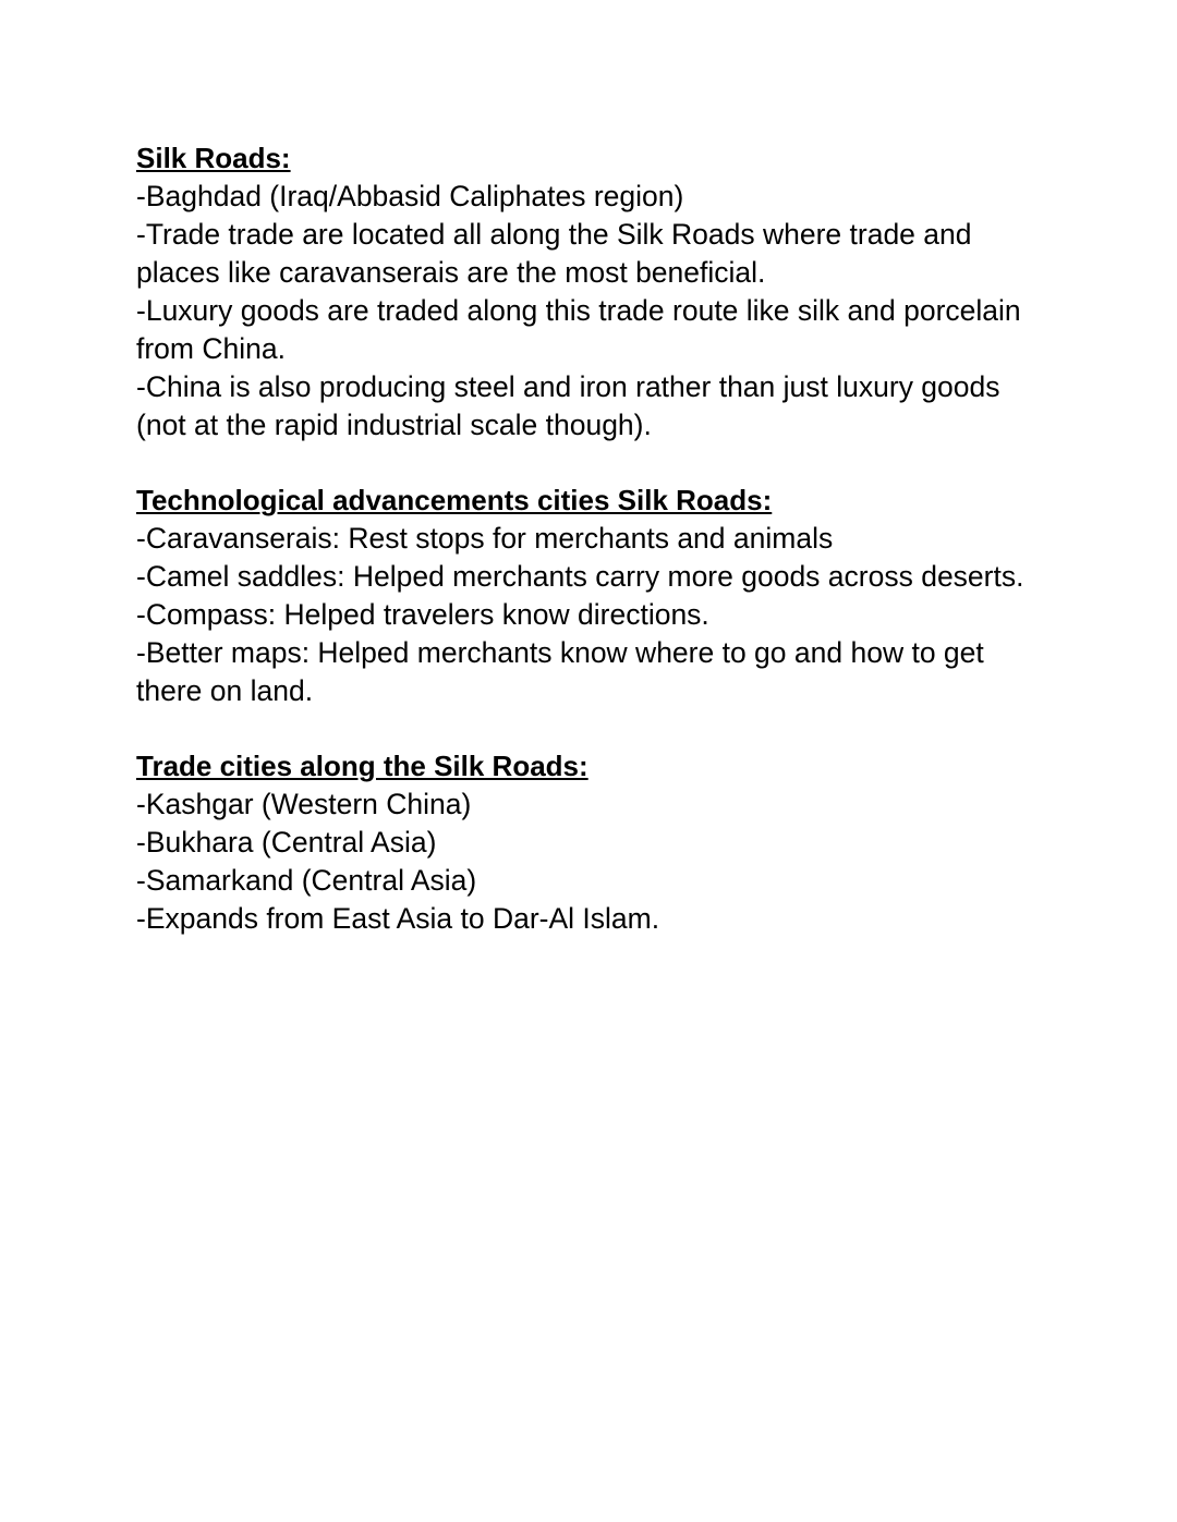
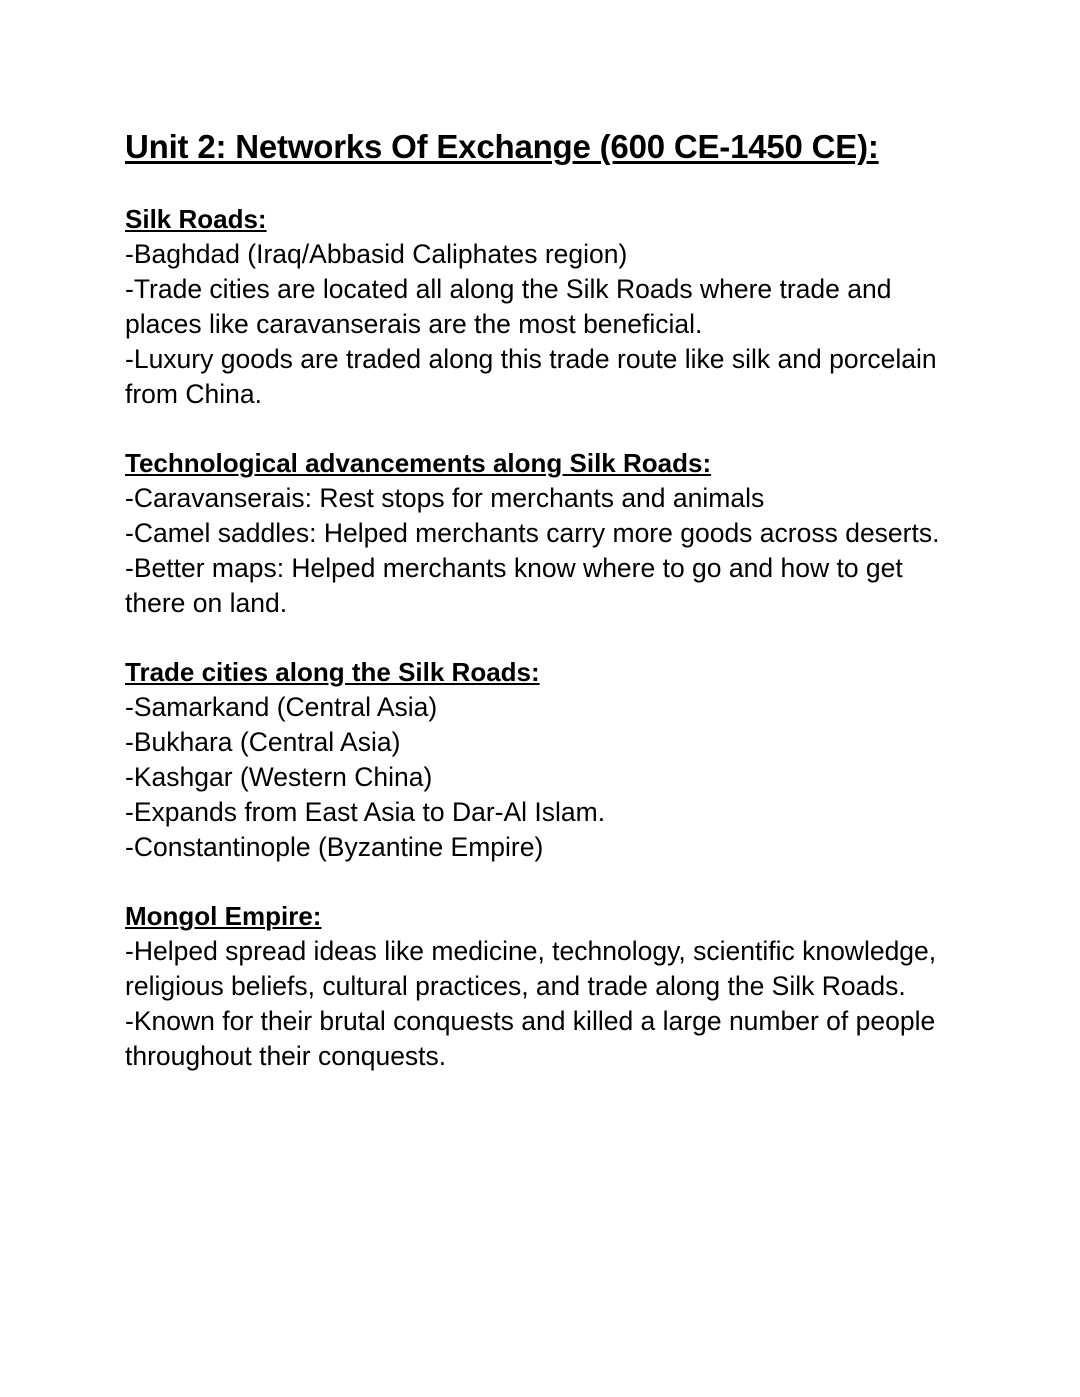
+ Unit 2: Networks Of Exchange (600 CE-1450 CE):
  Silk Roads:
  -Baghdad (Iraq/Abbasid Caliphates region)
- -Trade trade are located all along the Silk Roads where trade and places like caravanserais are the most beneficial.
+ -Trade cities are located all along the Silk Roads where trade and places like caravanserais are the most beneficial.
  -Luxury goods are traded along this trade route like silk and porcelain from China.
- -China is also producing steel and iron rather than just luxury goods (not at the rapid industrial scale though).
- Technological advancements cities Silk Roads:
+ Technological advancements along Silk Roads:
  -Caravanserais: Rest stops for merchants and animals
  -Camel saddles: Helped merchants carry more goods across deserts.
- -Compass: Helped travelers know directions.
  -Better maps: Helped merchants know where to go and how to get there on land.
  Trade cities along the Silk Roads:
- -Kashgar (Western China)
+ -Samarkand (Central Asia)
  -Bukhara (Central Asia)
- -Samarkand (Central Asia)
+ -Kashgar (Western China)
  -Expands from East Asia to Dar-Al Islam.
+ -Constantinople (Byzantine Empire)
+ Mongol Empire:
+ -Helped spread ideas like medicine, technology, scientific knowledge, religious beliefs, cultural practices, and trade along the Silk Roads.
+ -Known for their brutal conquests and killed a large number of people throughout their conquests.
